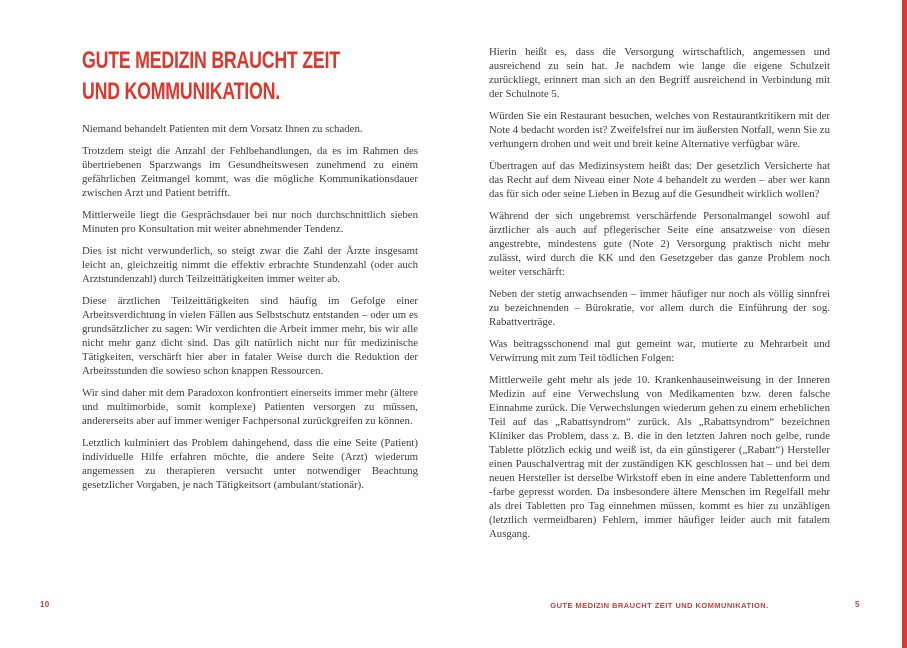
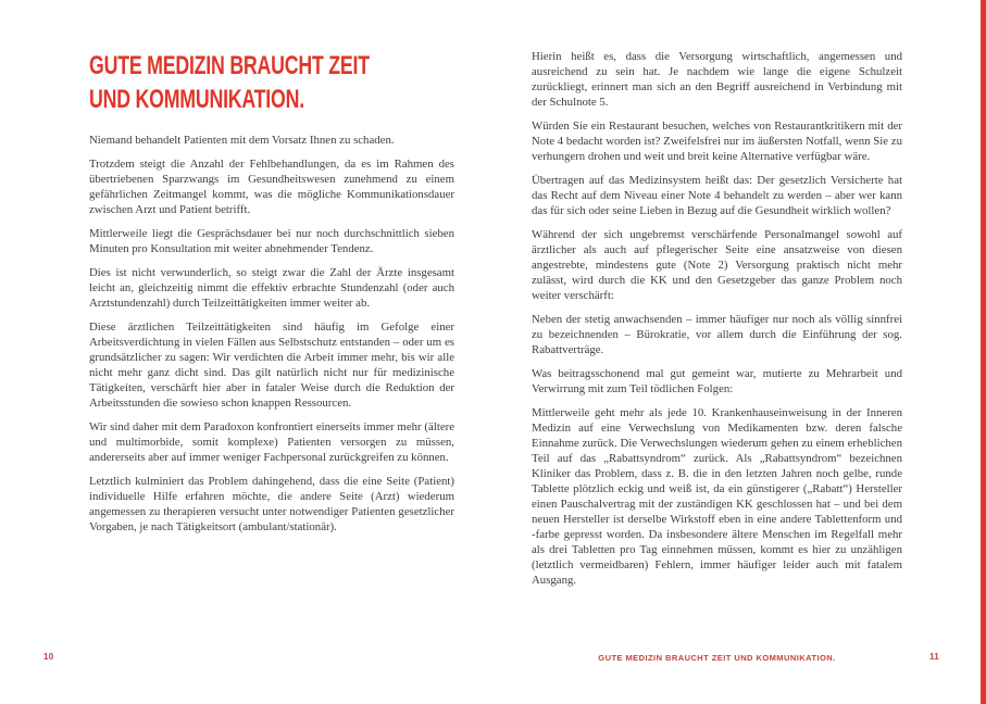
  GUTE MEDIZIN BRAUCHT ZEIT
  UND KOMMUNIKATION.
  Niemand behandelt Patienten mit dem Vorsatz Ihnen zu schaden.
  Trotzdem steigt die Anzahl der Fehlbehandlungen, da es im Rahmen des übertriebenen Sparzwangs im Gesundheitswesen zunehmend zu einem gefährlichen Zeitmangel kommt, was die mögliche Kommunikationsdauer zwischen Arzt und Patient betrifft.
  Mittlerweile liegt die Gesprächsdauer bei nur noch durchschnittlich sieben Minuten pro Konsultation mit weiter abnehmender Tendenz.
  Dies ist nicht verwunderlich, so steigt zwar die Zahl der Ärzte insgesamt leicht an, gleichzeitig nimmt die effektiv erbrachte Stundenzahl (oder auch Arztstundenzahl) durch Teilzeittätigkeiten immer weiter ab.
  Diese ärztlichen Teilzeittätigkeiten sind häufig im Gefolge einer Arbeitsverdichtung in vielen Fällen aus Selbstschutz entstanden – oder um es grundsätzlicher zu sagen: Wir verdichten die Arbeit immer mehr, bis wir alle nicht mehr ganz dicht sind. Das gilt natürlich nicht nur für medizinische Tätigkeiten, verschärft hier aber in fataler Weise durch die Reduktion der Arbeitsstunden die sowieso schon knappen Ressourcen.
  Wir sind daher mit dem Paradoxon konfrontiert einerseits immer mehr (ältere und multimorbide, somit komplexe) Patienten versorgen zu müssen, andererseits aber auf immer weniger Fachpersonal zurückgreifen zu können.
- Letztlich kulminiert das Problem dahingehend, dass die eine Seite (Patient) individuelle Hilfe erfahren möchte, die andere Seite (Arzt) wiederum angemessen zu therapieren versucht unter notwendiger Beachtung gesetzlicher Vorgaben, je nach Tätigkeitsort (ambulant/stationär).
+ Letztlich kulminiert das Problem dahingehend, dass die eine Seite (Patient) individuelle Hilfe erfahren möchte, die andere Seite (Arzt) wiederum angemessen zu therapieren versucht unter notwendiger Patienten gesetzlicher Vorgaben, je nach Tätigkeitsort (ambulant/stationär).
  Hierin heißt es, dass die Versorgung wirtschaftlich, angemessen und ausreichend zu sein hat. Je nachdem wie lange die eigene Schulzeit zurückliegt, erinnert man sich an den Begriff ausreichend in Verbindung mit der Schulnote 5.
  Würden Sie ein Restaurant besuchen, welches von Restaurantkritikern mit der Note 4 bedacht worden ist? Zweifelsfrei nur im äußersten Notfall, wenn Sie zu verhungern drohen und weit und breit keine Alternative verfügbar wäre.
  Übertragen auf das Medizinsystem heißt das: Der gesetzlich Versicherte hat das Recht auf dem Niveau einer Note 4 behandelt zu werden – aber wer kann das für sich oder seine Lieben in Bezug auf die Gesundheit wirklich wollen?
  Während der sich ungebremst verschärfende Personalmangel sowohl auf ärztlicher als auch auf pflegerischer Seite eine ansatzweise von diesen angestrebte, mindestens gute (Note 2) Versorgung praktisch nicht mehr zulässt, wird durch die KK und den Gesetzgeber das ganze Problem noch weiter verschärft:
  Neben der stetig anwachsenden – immer häufiger nur noch als völlig sinnfrei zu bezeichnenden – Bürokratie, vor allem durch die Einführung der sog. Rabattverträge.
  Was beitragsschonend mal gut gemeint war, mutierte zu Mehrarbeit und Verwirrung mit zum Teil tödlichen Folgen:
  Mittlerweile geht mehr als jede 10. Krankenhauseinweisung in der Inneren Medizin auf eine Verwechslung von Medikamenten bzw. deren falsche Einnahme zurück. Die Verwechslungen wiederum gehen zu einem erheblichen Teil auf das „Rabattsyndrom“ zurück. Als „Rabattsyndrom“ bezeichnen Kliniker das Problem, dass z. B. die in den letzten Jahren noch gelbe, runde Tablette plötzlich eckig und weiß ist, da ein günstigerer („Rabatt“) Hersteller einen Pauschalvertrag mit der zuständigen KK geschlossen hat – und bei dem neuen Hersteller ist derselbe Wirkstoff eben in eine andere Tablettenform und -farbe gepresst worden. Da insbesondere ältere Menschen im Regelfall mehr als drei Tabletten pro Tag einnehmen müssen, kommt es hier zu unzähligen (letztlich vermeidbaren) Fehlern, immer häufiger leider auch mit fatalem Ausgang.
  10
  GUTE MEDIZIN BRAUCHT ZEIT UND KOMMUNIKATION.
- 5
+ 11
